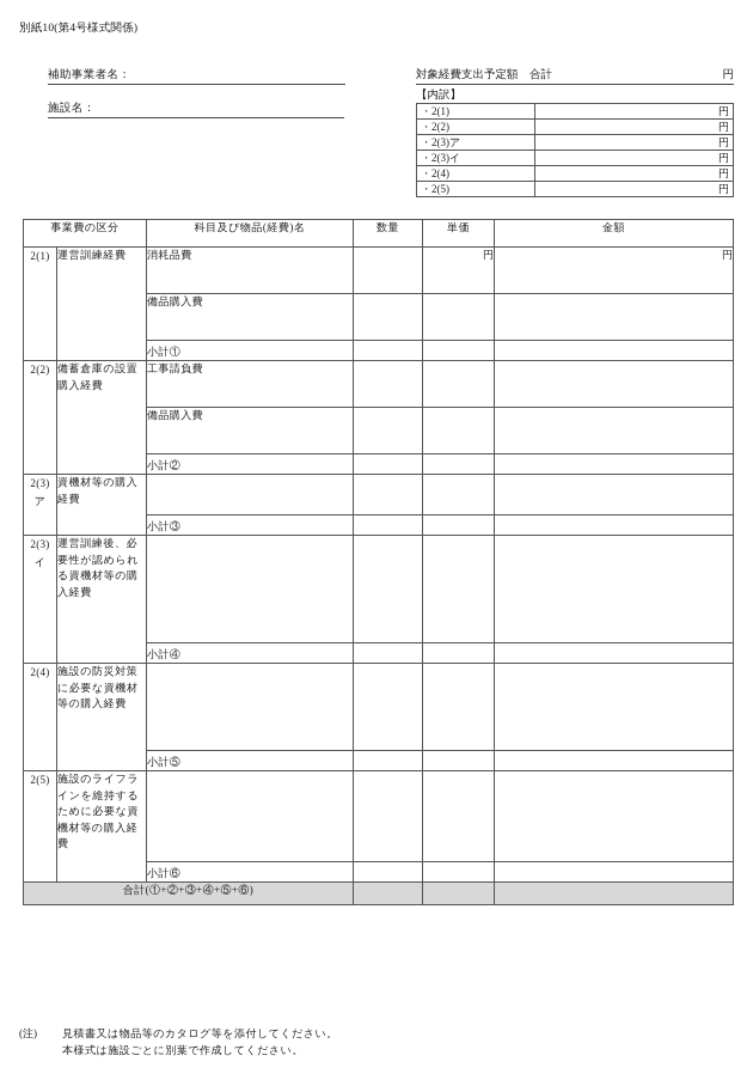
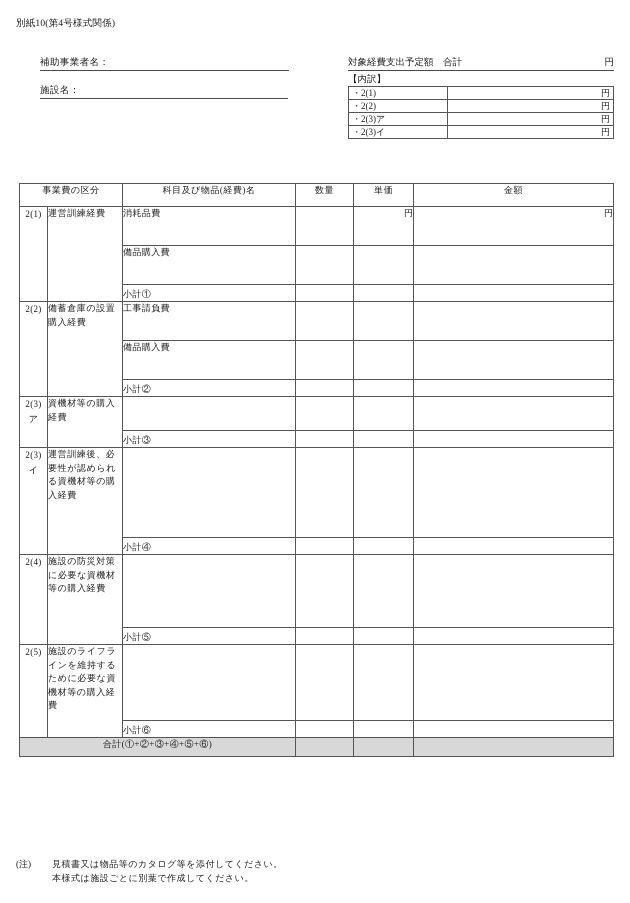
  別紙10(第4号様式関係)
  補助事業者名：
  施設名：
  対象経費支出予定額 合計
  円
  【内訳】
  ・2(1)	円
  ・2(2)	円
  ・2(3)ア	円
  ・2(3)イ	円
- ・2(4)	円
- ・2(5)	円
  事業費の区分	科目及び物品(経費)名	数量	単価	金額
  2(1)	運営訓練経費	消耗品費		円	円
  備品購入費
  小計①
  2(2)	備蓄倉庫の設置購入経費	工事請負費
  備品購入費
  小計②
  2(3) ア	資機材等の購入経費
  小計③
  2(3) イ	運営訓練後、必要性が認められる資機材等の購入経費
  小計④
  2(4)	施設の防災対策に必要な資機材等の購入経費
  小計⑤
  2(5)	施設のライフラインを維持するために必要な資機材等の購入経費
  小計⑥
  合計(①+②+③+④+⑤+⑥)
  (注) 見積書又は物品等のカタログ等を添付してください。
  本様式は施設ごとに別葉で作成してください。
